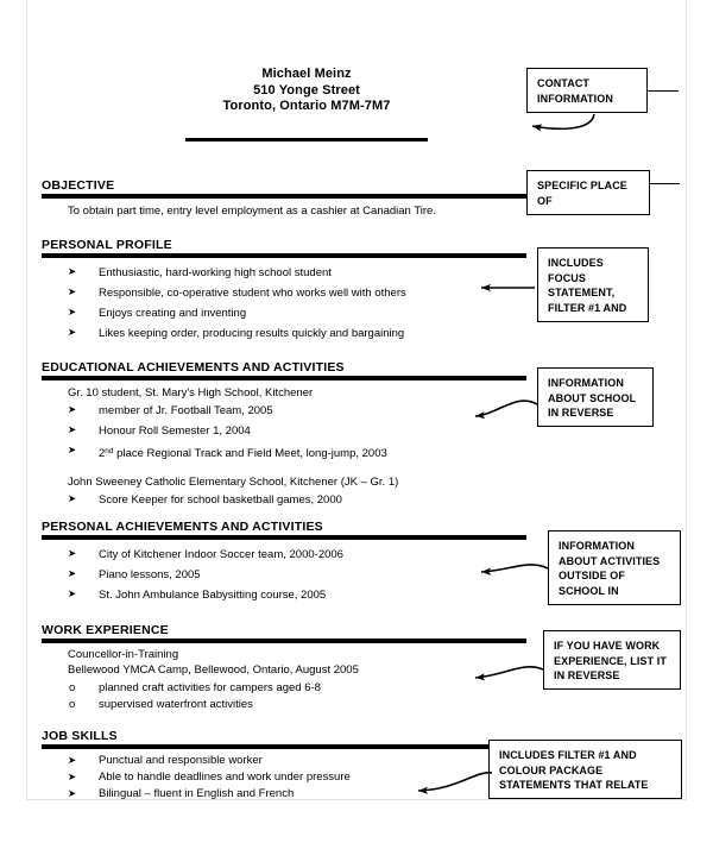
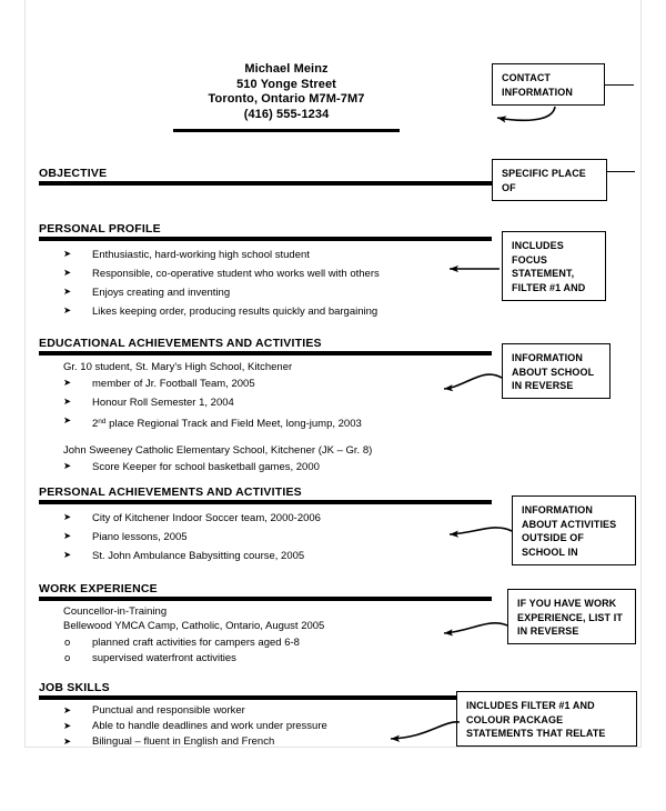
  Michael Meinz
  510 Yonge Street
  Toronto, Ontario M7M-7M7
+ (416) 555-1234
  OBJECTIVE
- To obtain part time, entry level employment as a cashier at Canadian Tire.
  PERSONAL PROFILE
  ➤
  Enthusiastic, hard-working high school student
  ➤
  Responsible, co-operative student who works well with others
  ➤
  Enjoys creating and inventing
  ➤
  Likes keeping order, producing results quickly and bargaining
  EDUCATIONAL ACHIEVEMENTS AND ACTIVITIES
  Gr. 10 student, St. Mary's High School, Kitchener
  ➤
  member of Jr. Football Team, 2005
  ➤
  Honour Roll Semester 1, 2004
  ➤
  2 place Regional Track and Field Meet, long-jump, 2003
- John Sweeney Catholic Elementary School, Kitchener (JK – Gr. 1)
+ John Sweeney Catholic Elementary School, Kitchener (JK – Gr. 8)
  ➤
  Score Keeper for school basketball games, 2000
  PERSONAL ACHIEVEMENTS AND ACTIVITIES
  ➤
  City of Kitchener Indoor Soccer team, 2000-2006
  ➤
  Piano lessons, 2005
  ➤
  St. John Ambulance Babysitting course, 2005
  WORK EXPERIENCE
  Councellor-in-Training
- Bellewood YMCA Camp, Bellewood, Ontario, August 2005
+ Bellewood YMCA Camp, Catholic, Ontario, August 2005
  o
  planned craft activities for campers aged 6-8
  o
  supervised waterfront activities
  JOB SKILLS
  ➤
  Punctual and responsible worker
  ➤
  Able to handle deadlines and work under pressure
  ➤
  Bilingual – fluent in English and French
  CONTACT
  INFORMATION
  SPECIFIC PLACE
  OF
  INCLUDES
  FOCUS
  STATEMENT,
  FILTER #1 AND
  INFORMATION
  ABOUT SCHOOL
  IN REVERSE
  INFORMATION
  ABOUT ACTIVITIES
  OUTSIDE OF
  SCHOOL IN
  IF YOU HAVE WORK
  EXPERIENCE, LIST IT
  IN REVERSE
  INCLUDES FILTER #1 AND
  COLOUR PACKAGE
  STATEMENTS THAT RELATE
